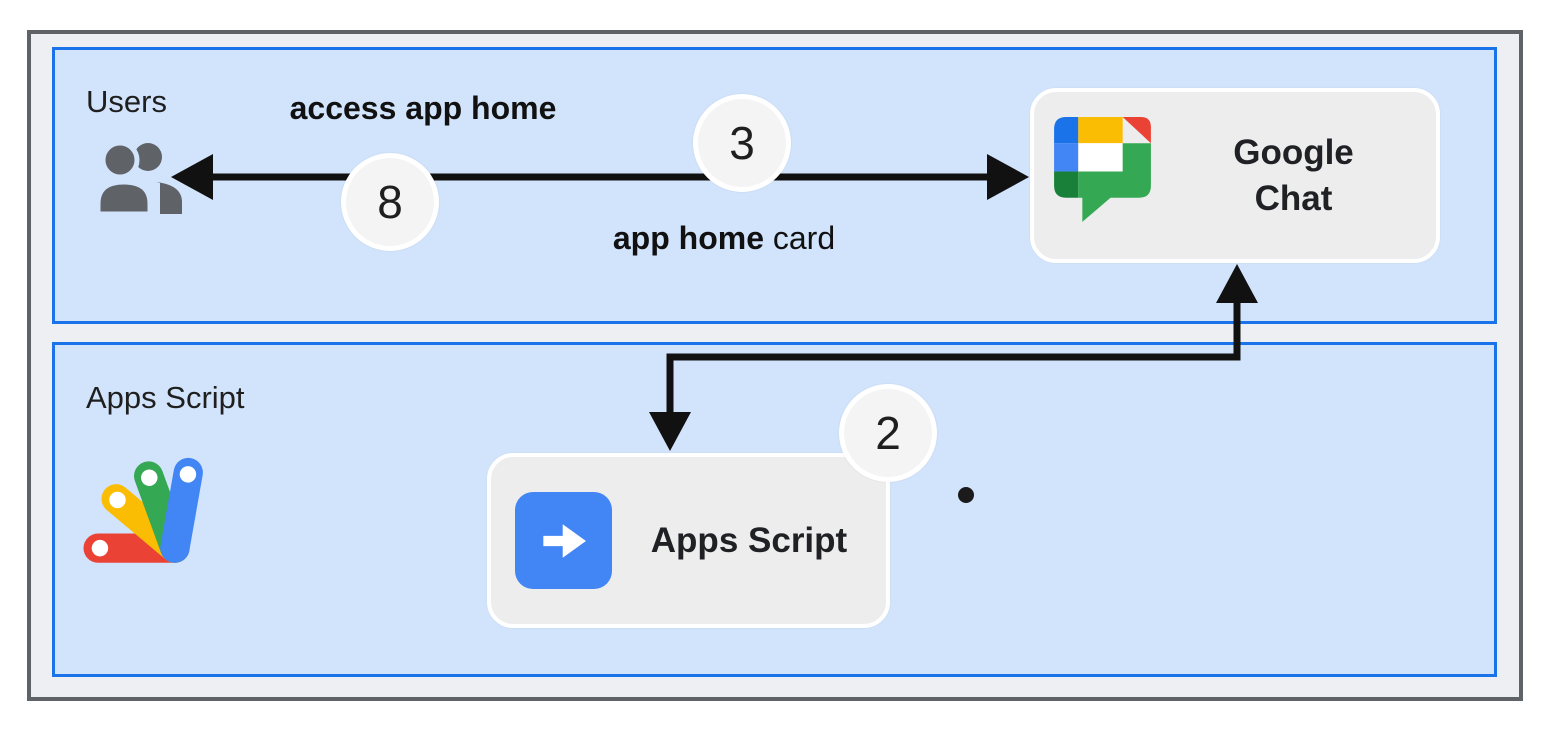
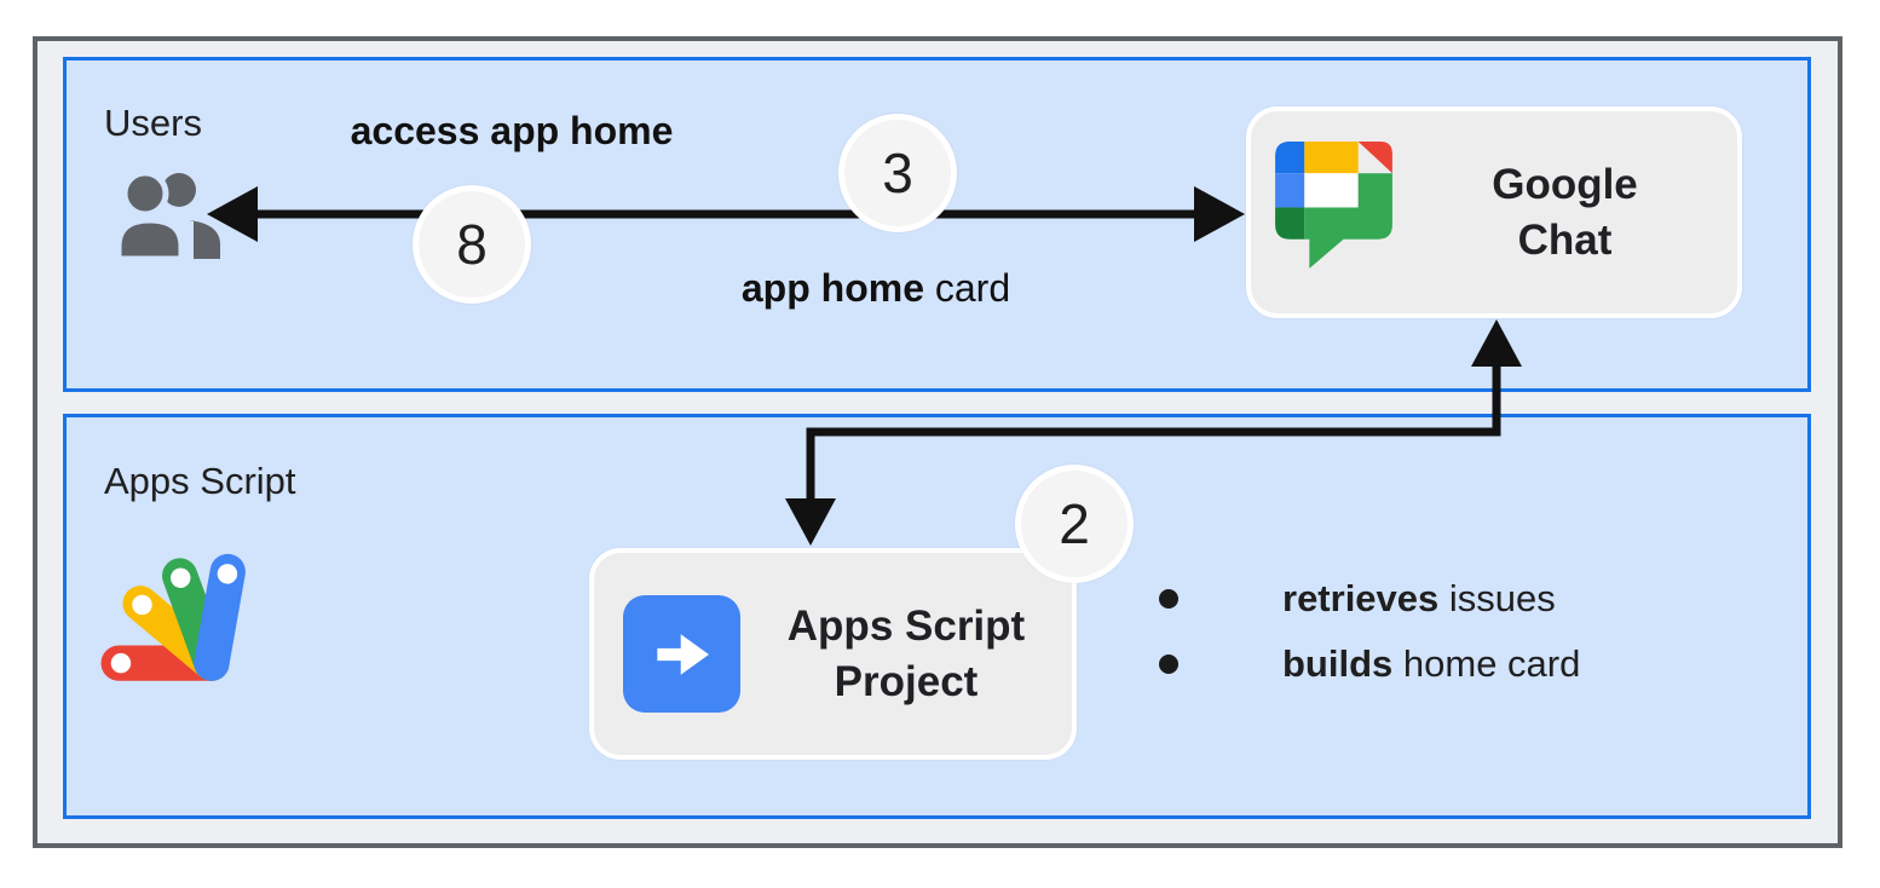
  Users
  Apps Script
  access app home
  app home card
  Google
  Chat
  Apps Script
+ Project
+ retrieves issues
+ builds home card
  8
  3
  2
